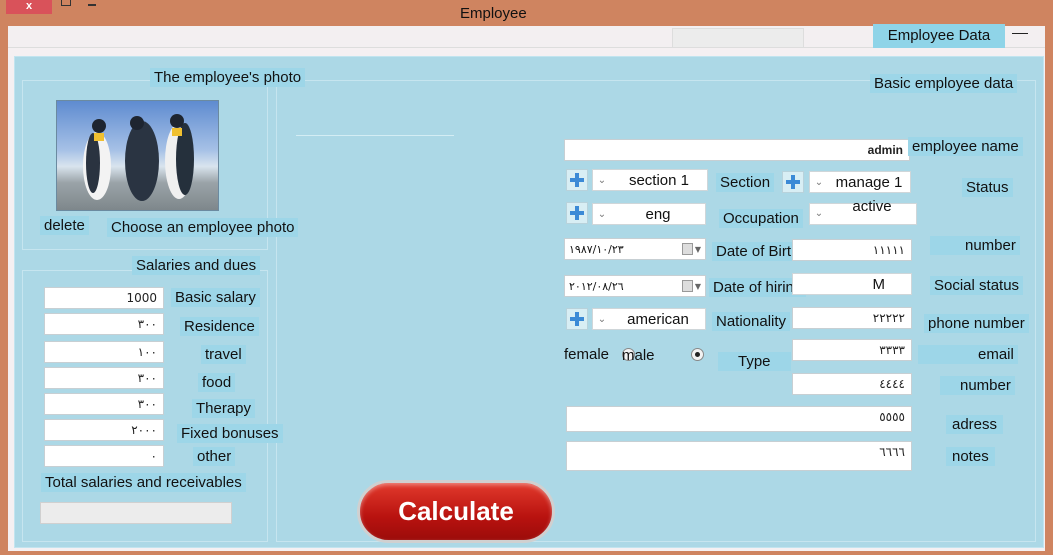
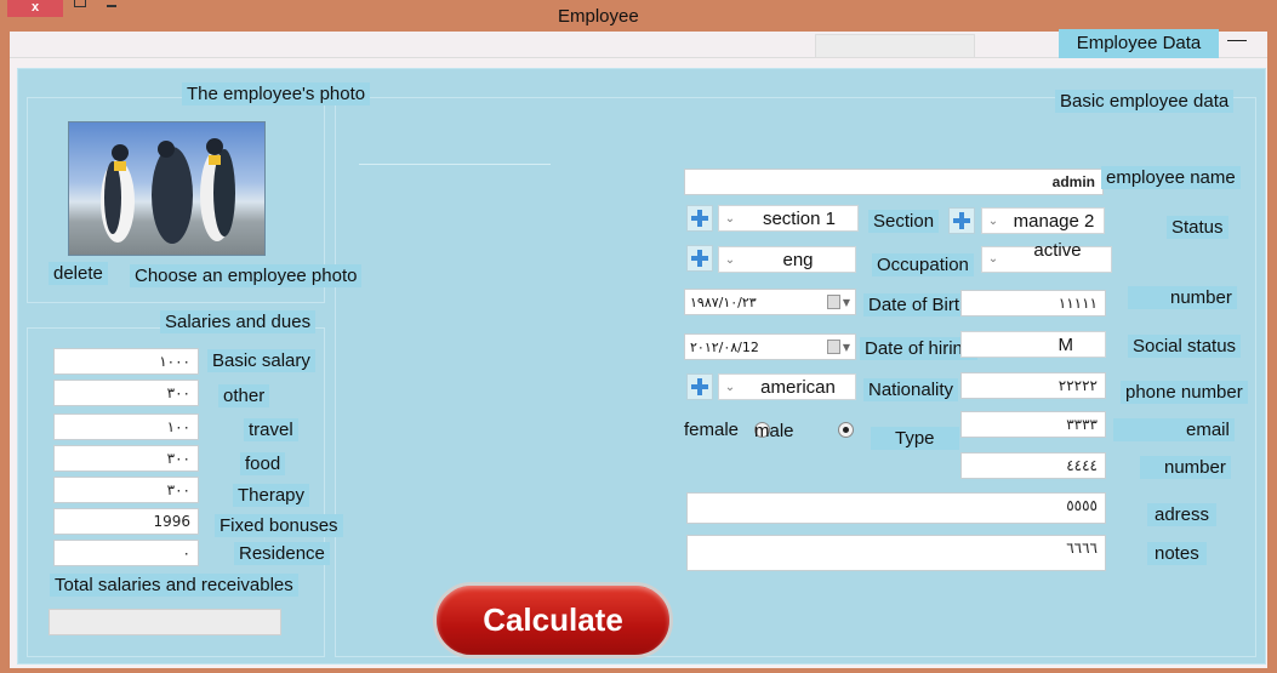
  x
  Employee
  Employee Data
  The employee's photo
  delete
  Choose an employee photo
  Salaries and dues
- 1000
+ ١٠٠٠
  Basic salary
  ٣٠٠
- Residence
+ other
  ١٠٠
  travel
  ٣٠٠
  food
  ٣٠٠
  Therapy
- ٢٠٠٠
+ 1996
  Fixed bonuses
  ٠
- other
+ Residence
  Total salaries and receivables
  Calculate
  Basic employee data
  admin
  employee name
  ⌄
  section 1
  Section
  ⌄
- manage 1
+ manage 2
  Status
  ⌄
  eng
  Occupation
  ⌄
  active
  ١٩٨٧/١٠/٢٣
  ▼
  Date of Birt
  ١١١١١
  number
- ٢٠١٢/٠٨/٢٦
+ ٢٠١٢/٠٨/12
  ▼
  Date of hirin
  M
  Social status
  ⌄
  american
  Nationality
  ٢٢٢٢٢
  phone number
  female
  male
  Type
  ٣٣٣٣
  email
  ٤٤٤٤
  number
  ٥٥٥٥
  adress
  ٦٦٦٦
  notes
